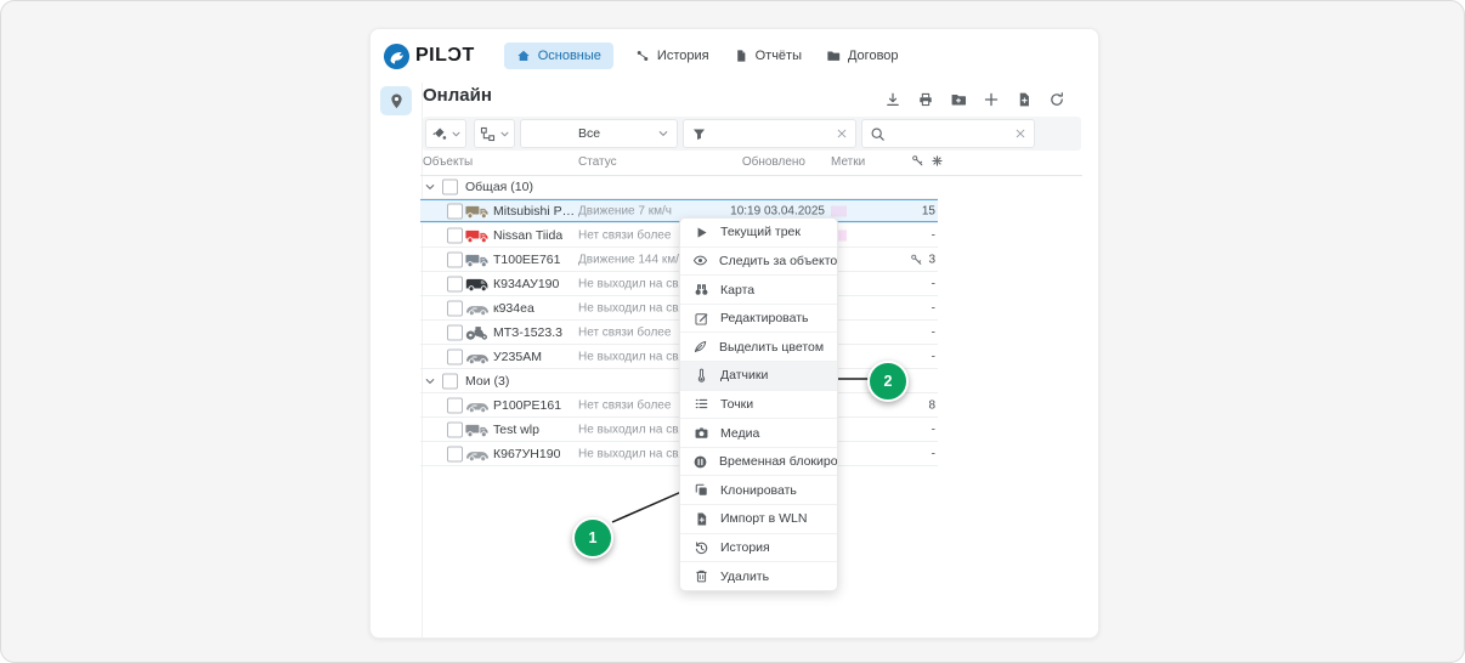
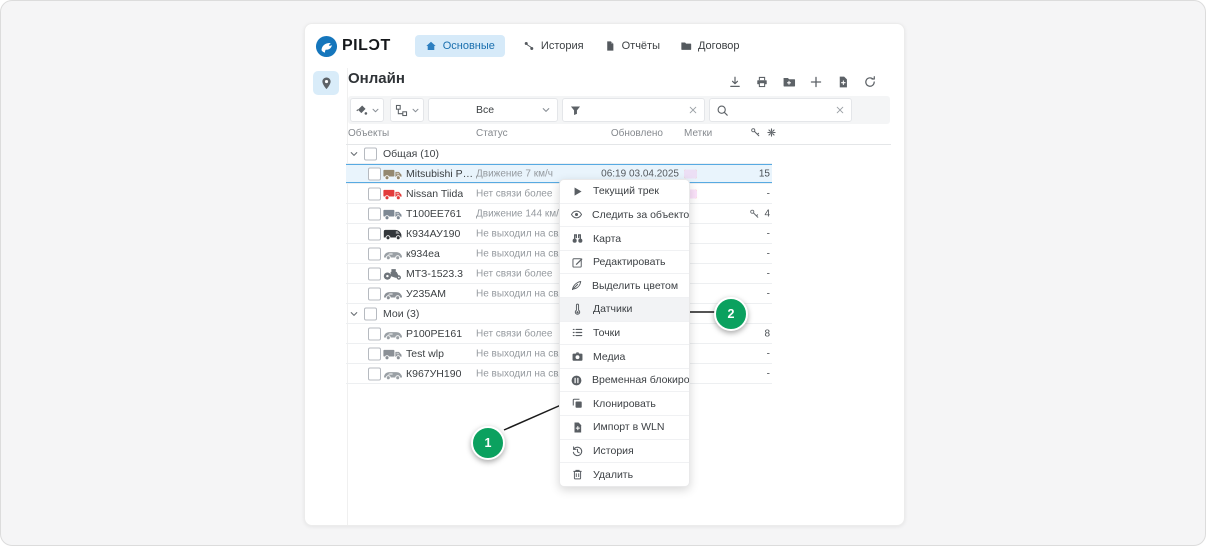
  PILƆT
  Основные
  История
  Отчёты
  Договор
  Онлайн
  Все
  Объекты
  Статус
  Обновлено
  Метки
  Общая (10)
  Mitsubishi Paje
  Движение 7 км/ч
- 10:19 03.04.2025
+ 06:19 03.04.2025
  15
  Nissan Tiida
  Нет связи более
  -
  T100EE761
  Движение 144 км/
- 3
+ 4
  К934АУ190
  Не выходил на св
  -
  к934еа
  Не выходил на св
  -
  МТЗ-1523.3
  Нет связи более
  -
  У235АМ
  Не выходил на св
  -
  Мои (3)
  P100PE161
  Нет связи более
  8
  Test wlp
  Не выходил на св
  -
  К967УН190
  Не выходил на св
  -
  Текущий трек
  Следить за объекто
  Карта
  Редактировать
  Выделить цветом
  Датчики
  Точки
  Медиа
  Временная блокиро
  Клонировать
  Импорт в WLN
  История
  Удалить
  1
  2
